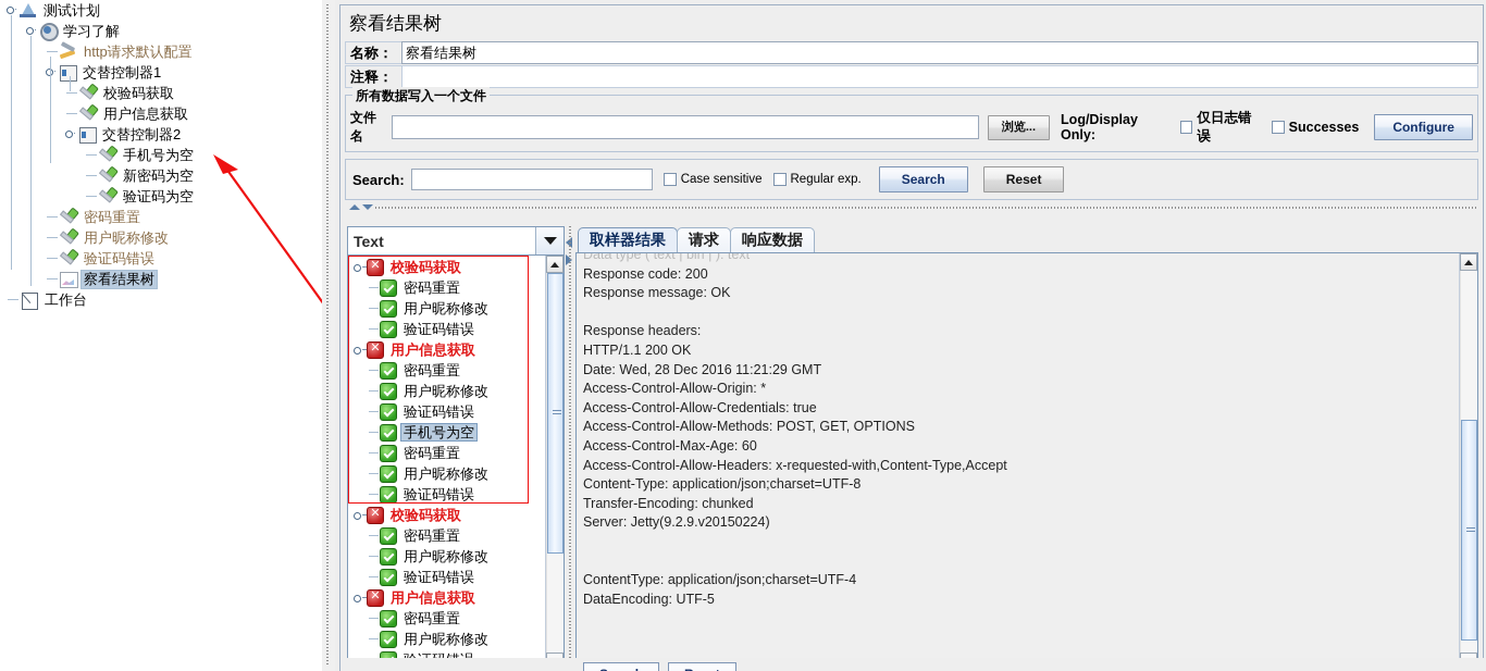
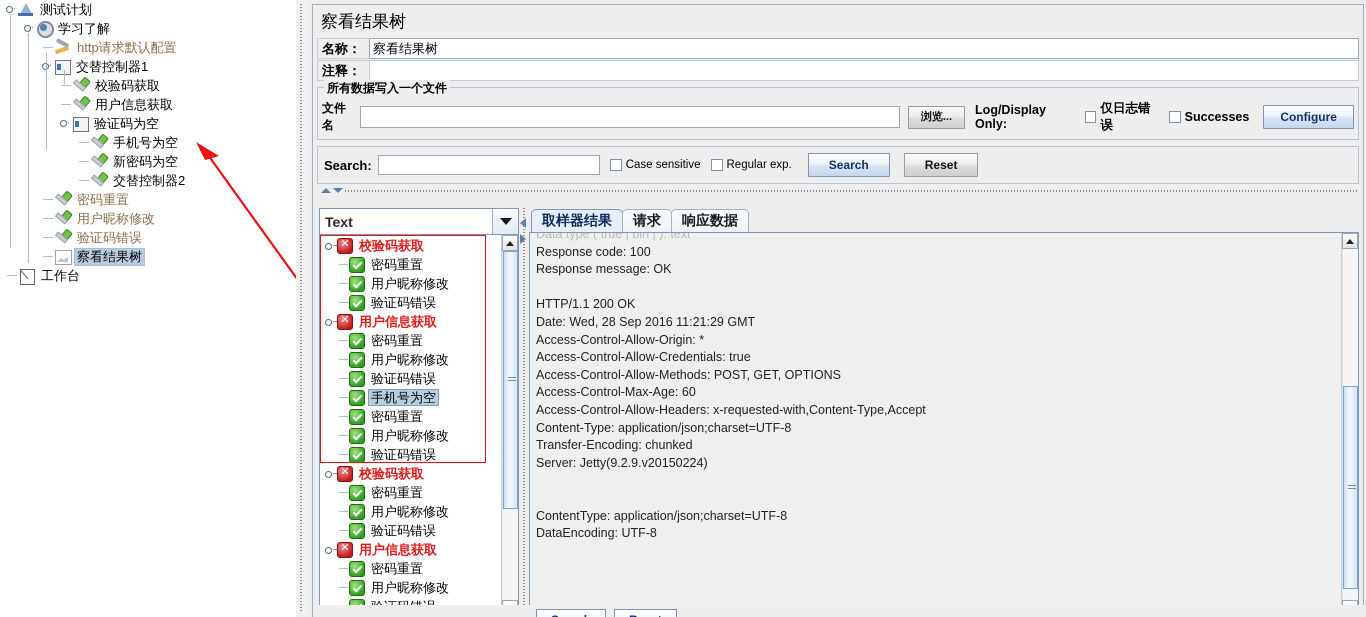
  测试计划
  学习了解
  http请求默认配置
  交替控制器1
  校验码获取
  用户信息获取
- 交替控制器2
+ 验证码为空
  手机号为空
  新密码为空
- 验证码为空
+ 交替控制器2
  密码重置
  用户昵称修改
  验证码错误
  察看结果树
  工作台
  察看结果树
  名称：
  察看结果树
  注释：
  所有数据写入一个文件
  文件名
  浏览...
  Log/Display Only:
  仅日志错误
  Successes
  Configure
  Search:
  Case sensitive
  Regular exp.
  Search
  Reset
  Text
  校验码获取
  密码重置
  用户昵称修改
  验证码错误
  用户信息获取
  密码重置
  用户昵称修改
  验证码错误
  手机号为空
  密码重置
  用户昵称修改
  验证码错误
  校验码获取
  密码重置
  用户昵称修改
  验证码错误
  用户信息获取
  密码重置
  用户昵称修改
  取样器结果
  请求
  响应数据
- Data type ( text | bin | ): text
+ Data type ( true | bin | ): text
- Response code: 200
+ Response code: 100
  Response message: OK
- Response headers:
  HTTP/1.1 200 OK
- Date: Wed, 28 Dec 2016 11:21:29 GMT
+ Date: Wed, 28 Sep 2016 11:21:29 GMT
  Access-Control-Allow-Origin: *
  Access-Control-Allow-Credentials: true
  Access-Control-Allow-Methods: POST, GET, OPTIONS
  Access-Control-Max-Age: 60
  Access-Control-Allow-Headers: x-requested-with,Content-Type,Accept
  Content-Type: application/json;charset=UTF-8
  Transfer-Encoding: chunked
  Server: Jetty(9.2.9.v20150224)
- ContentType: application/json;charset=UTF-4
+ ContentType: application/json;charset=UTF-8
- DataEncoding: UTF-5
+ DataEncoding: UTF-8
